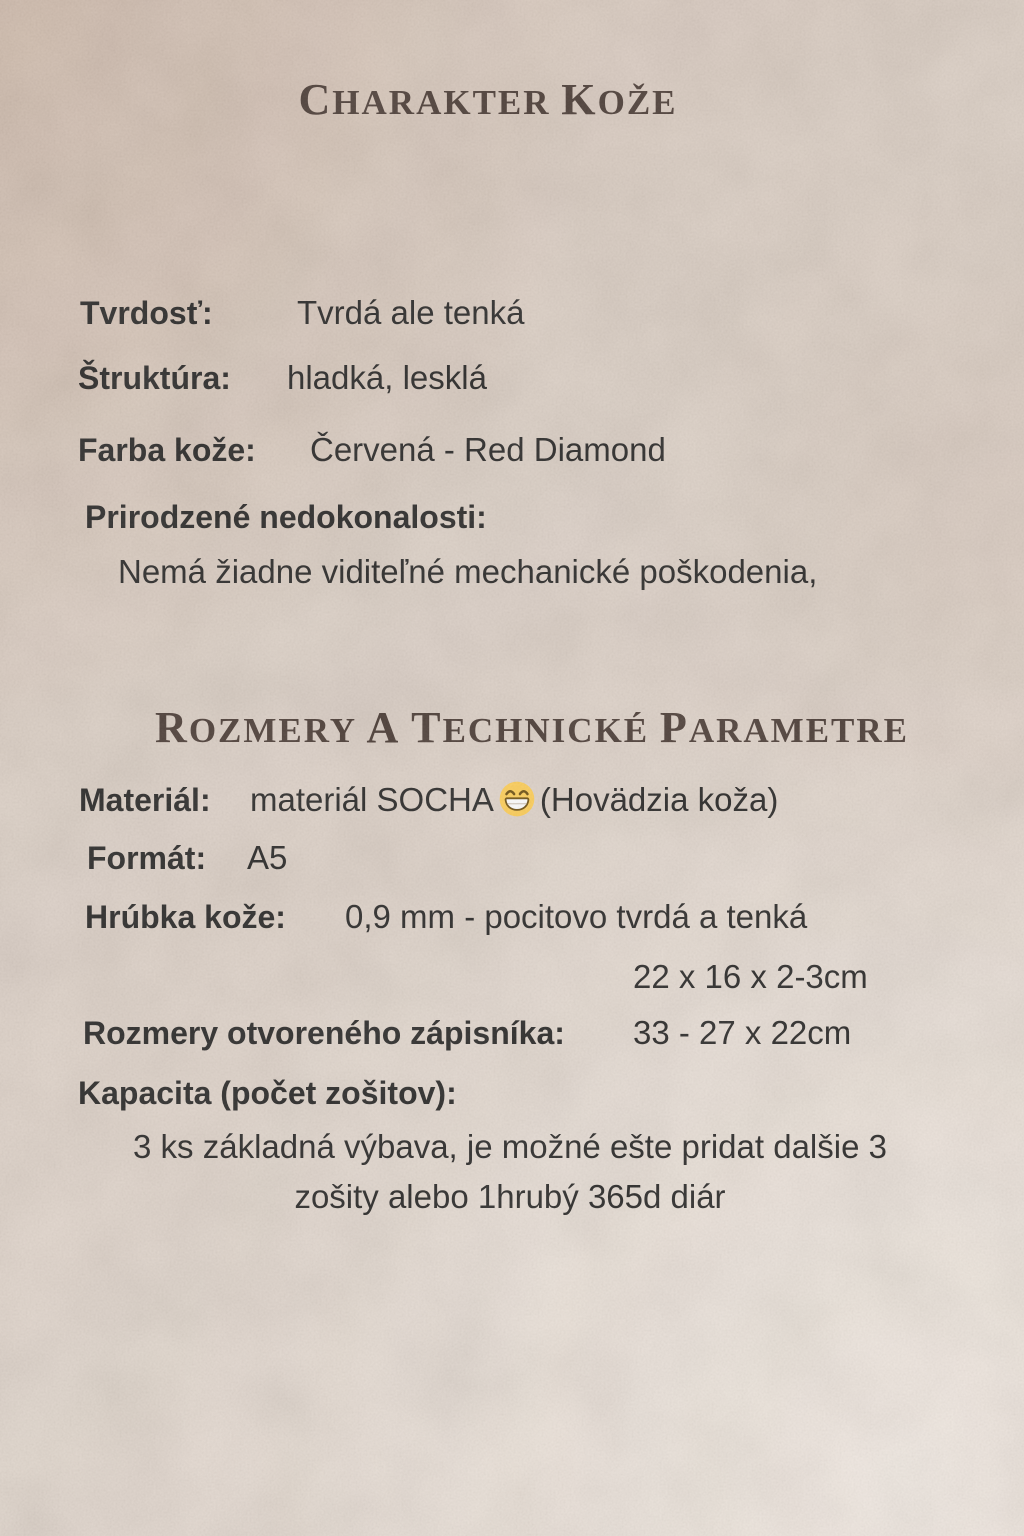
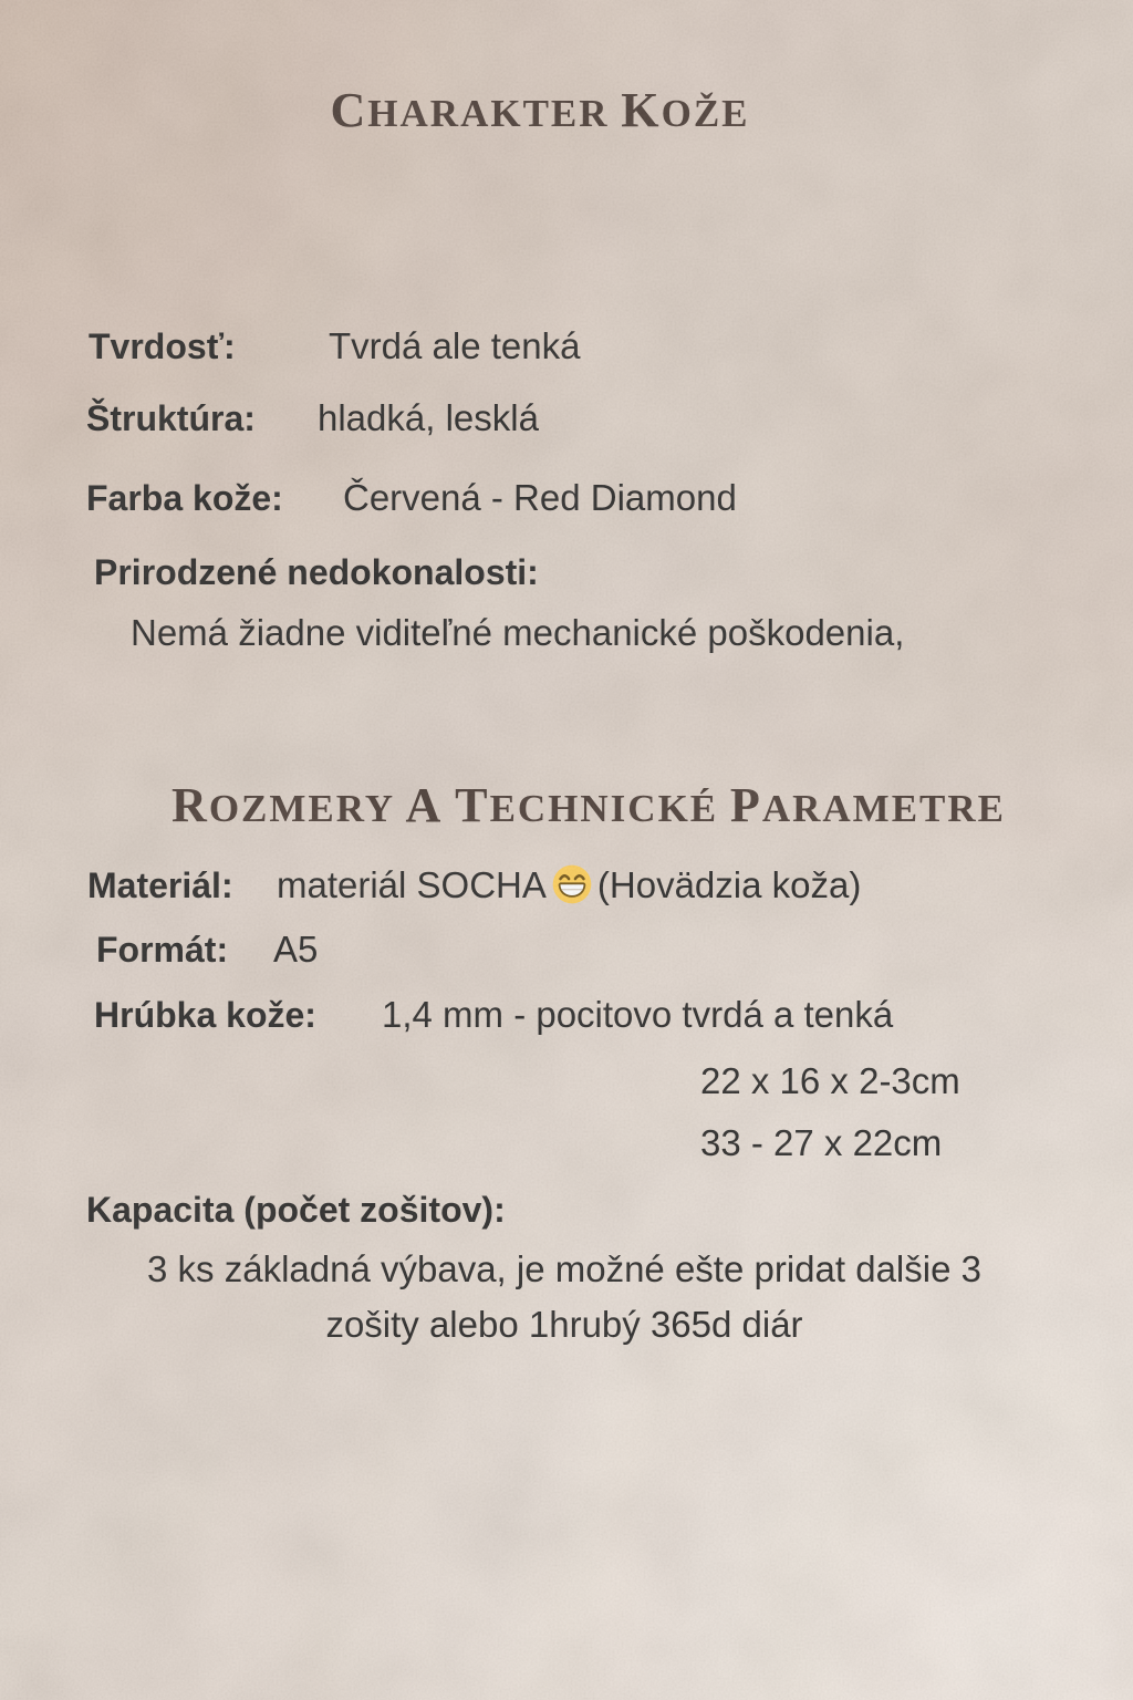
  CHARAKTER KOŽE
  Tvrdosť:
  Tvrdá ale tenká
  Štruktúra:
  hladká, lesklá
  Farba kože:
  Červená - Red Diamond
  Prirodzené nedokonalosti:
  Nemá žiadne viditeľné mechanické poškodenia,
  ROZMERY A TECHNICKÉ PARAMETRE
  Materiál:
  materiál SOCHA (Hovädzia koža)
  Formát:
  A5
  Hrúbka kože:
- 0,9 mm - pocitovo tvrdá a tenká
+ 1,4 mm - pocitovo tvrdá a tenká
  22 x 16 x 2-3cm
- Rozmery otvoreného zápisníka:
  33 - 27 x 22cm
  Kapacita (počet zošitov):
  3 ks základná výbava, je možné ešte pridat dalšie 3
  zošity alebo 1hrubý 365d diár
